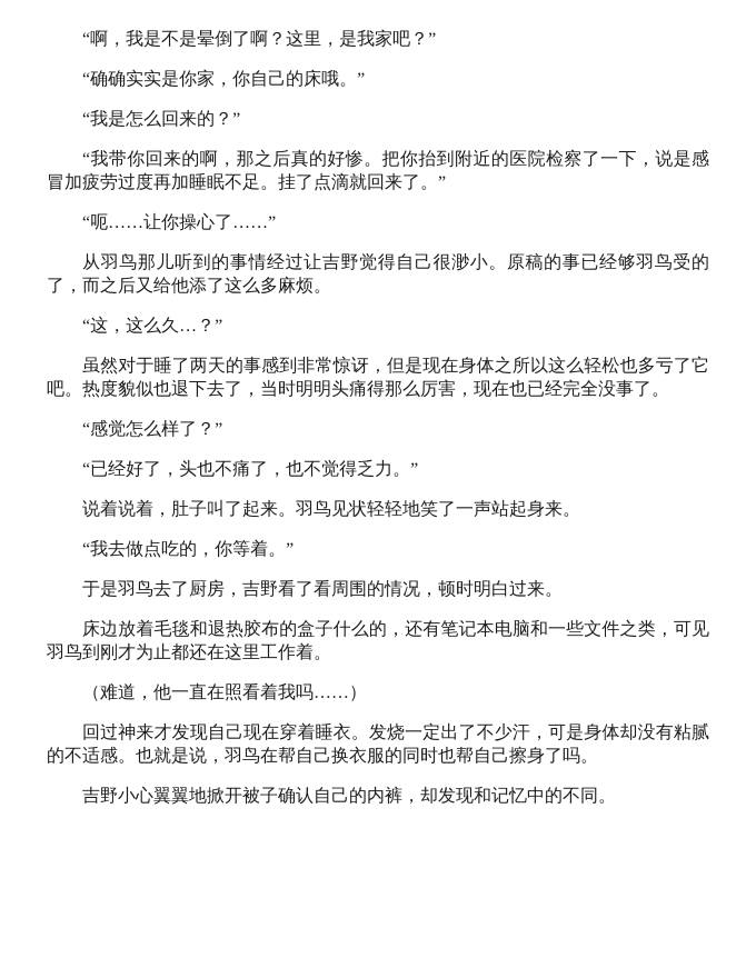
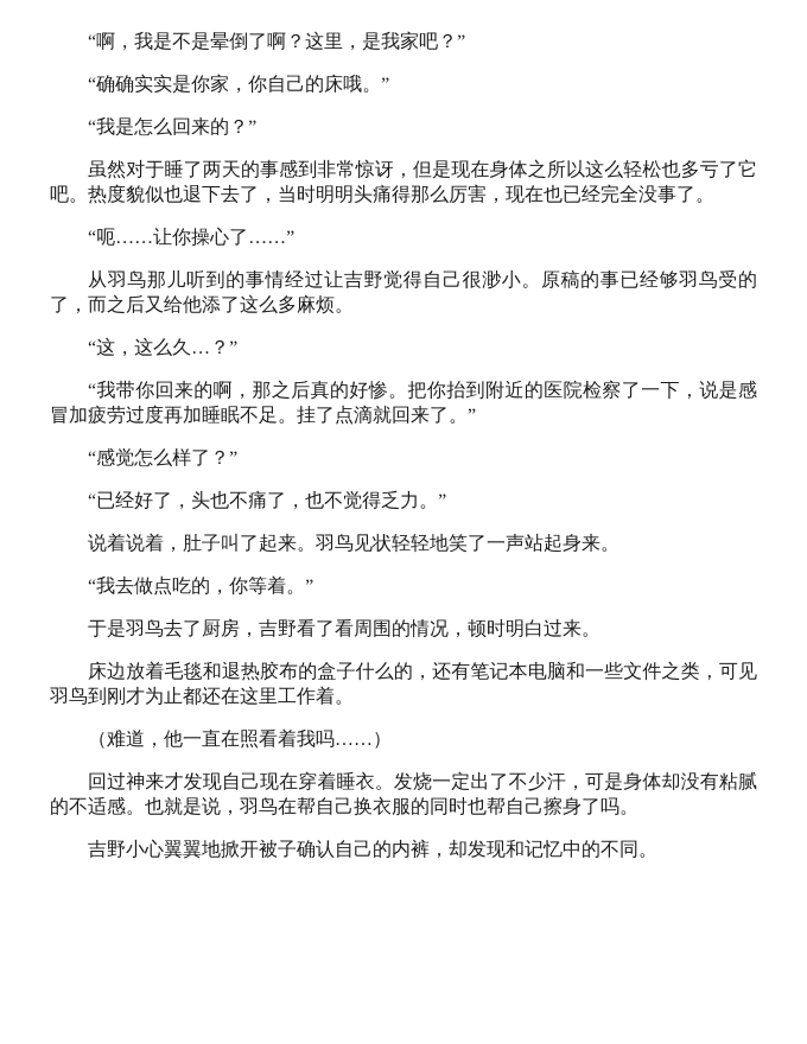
  “啊，我是不是晕倒了啊？这里，是我家吧？”
  “确确实实是你家，你自己的床哦。”
  “我是怎么回来的？”
- “我带你回来的啊，那之后真的好惨。把你抬到附近的医院检察了一下，说是感冒加疲劳过度再加睡眠不足。挂了点滴就回来了。”
+ 虽然对于睡了两天的事感到非常惊讶，但是现在身体之所以这么轻松也多亏了它吧。热度貌似也退下去了，当时明明头痛得那么厉害，现在也已经完全没事了。
  “呃……让你操心了……”
  从羽鸟那儿听到的事情经过让吉野觉得自己很渺小。原稿的事已经够羽鸟受的了，而之后又给他添了这么多麻烦。
  “这，这么久…？”
- 虽然对于睡了两天的事感到非常惊讶，但是现在身体之所以这么轻松也多亏了它吧。热度貌似也退下去了，当时明明头痛得那么厉害，现在也已经完全没事了。
+ “我带你回来的啊，那之后真的好惨。把你抬到附近的医院检察了一下，说是感冒加疲劳过度再加睡眠不足。挂了点滴就回来了。”
  “感觉怎么样了？”
  “已经好了，头也不痛了，也不觉得乏力。”
  说着说着，肚子叫了起来。羽鸟见状轻轻地笑了一声站起身来。
  “我去做点吃的，你等着。”
  于是羽鸟去了厨房，吉野看了看周围的情况，顿时明白过来。
  床边放着毛毯和退热胶布的盒子什么的，还有笔记本电脑和一些文件之类，可见羽鸟到刚才为止都还在这里工作着。
  （难道，他一直在照看着我吗……）
  回过神来才发现自己现在穿着睡衣。发烧一定出了不少汗，可是身体却没有粘腻的不适感。也就是说，羽鸟在帮自己换衣服的同时也帮自己擦身了吗。
  吉野小心翼翼地掀开被子确认自己的内裤，却发现和记忆中的不同。
